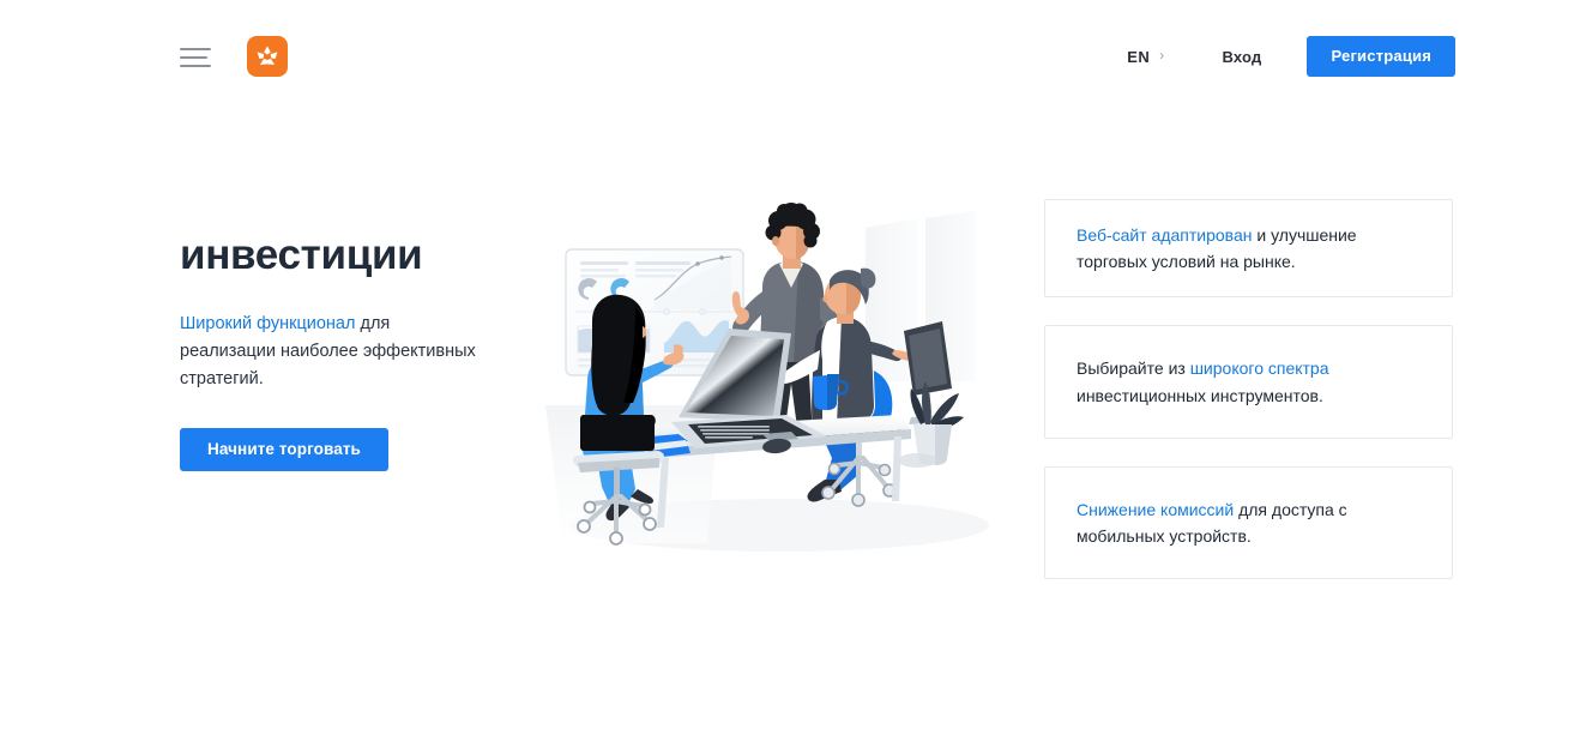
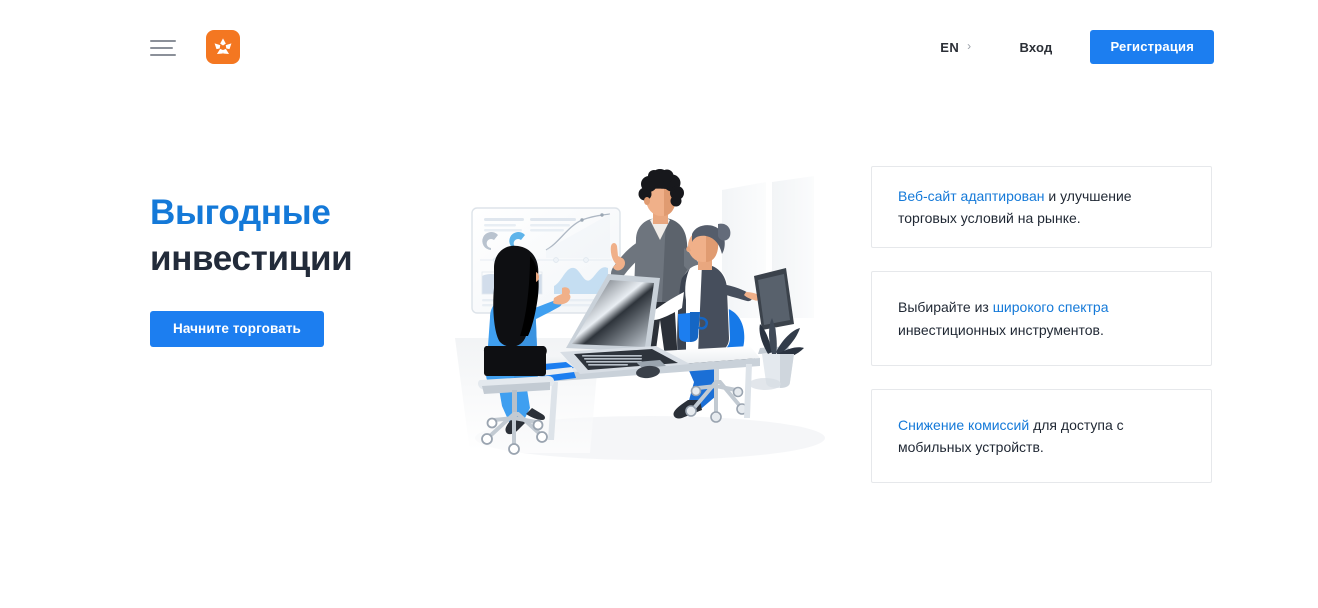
  EN
  ›
  Вход
  Регистрация
+ Выгодные
  инвестиции
- Широкий функционал для реализации наиболее эффективных стратегий.
  Начните торговать
  Веб-сайт адаптирован и улучшение торговых условий на рынке.
  Выбирайте из широкого спектра инвестиционных инструментов.
  Снижение комиссий для доступа с мобильных устройств.
